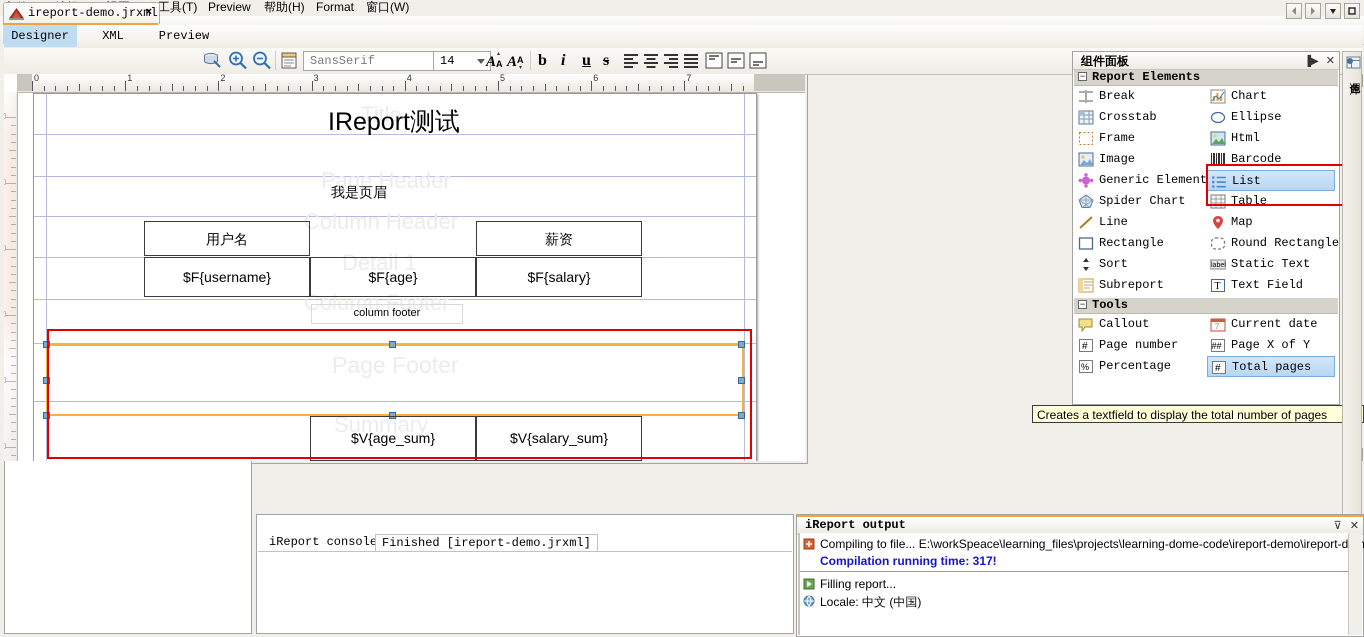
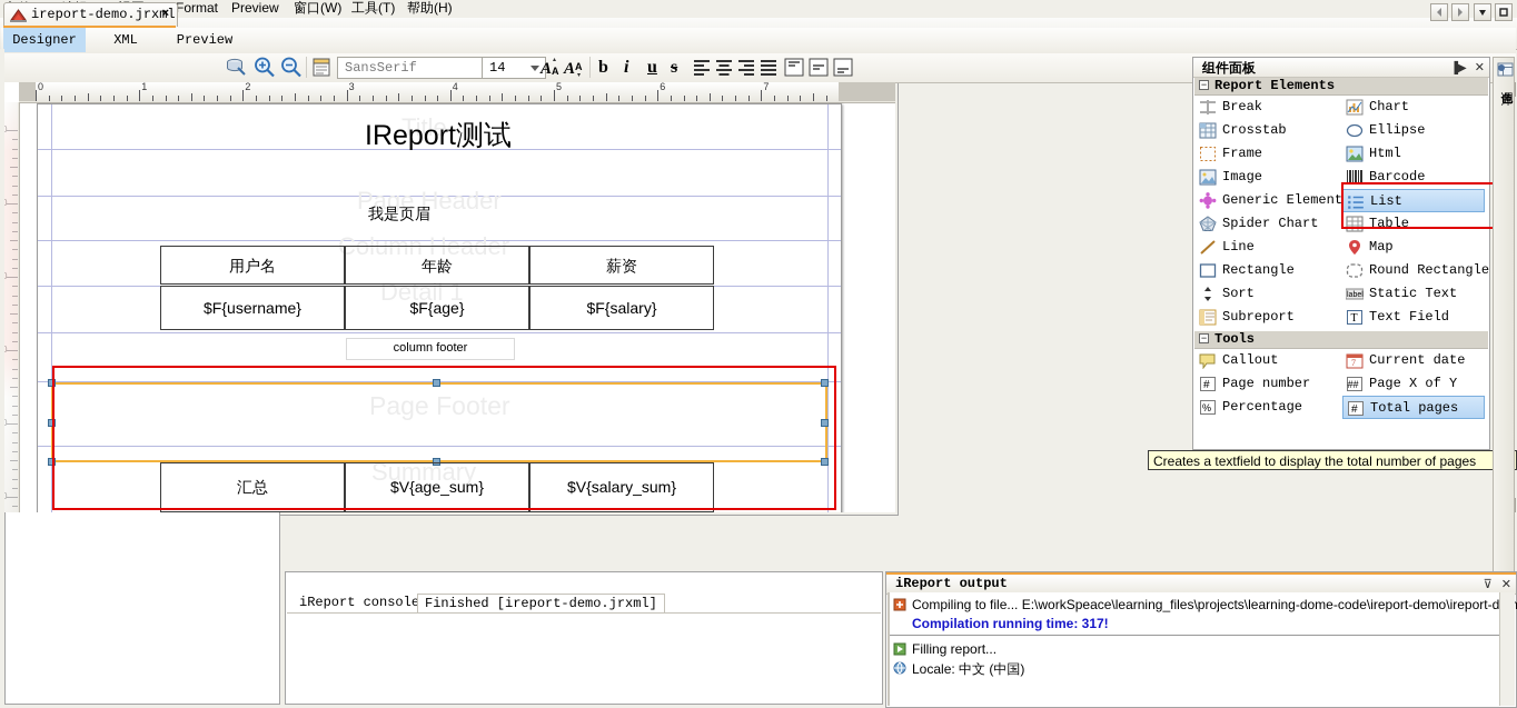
- 工具(T)
+ Format
  Preview
- 帮助(H)
+ 窗口(W)
- Format
+ 工具(T)
- 窗口(W)
+ 帮助(H)
  ireport-demo.jrxml
  ×
  Designer
  XML
  Preview
  SansSerif
  14
  A
  A
  A
  A
  b
  i
  u
  s
  0
  1
  2
  3
  4
  5
  6
  7
  0
  0
  0
  0
  0
  0
  Title
  Page Header
  Column Header
  Detail 1
- Column Footer
  Summary
  IReport测试
  我是页眉
  用户名
+ 年龄
  薪资
  $F{username}
  $F{age}
  $F{salary}
  column footer
+ 汇总
  $V{age_sum}
  $V{salary_sum}
  组件面板
  ▐▶ ✕
  −
  Report Elements
  Break
  Chart
  Crosstab
  Ellipse
  Frame
  Html
  Image
  Barcode
  Generic Element
  List
  Spider Chart
  Table
  Line
  Map
  Rectangle
  Round Rectangle
  Sort
  Static Text
  Subreport
  T
  Text Field
  −
  Tools
  Callout
  7
  Current date
  #
  Page number
  ##
  Page X of Y
  %
  Percentage
  #
  Total pages
  Creates a textfield to display the total number of pages
  iReport console
  Finished [ireport-demo.jrxml]
  iReport output
  ⊽ ✕
  Compiling to file... E:\workSpeace\learning_files\projects\learning-dome-code\ireport-demo\ireport-d
  Compilation running time: 317!
  Filling report...
  Locale: 中文 (中国)
